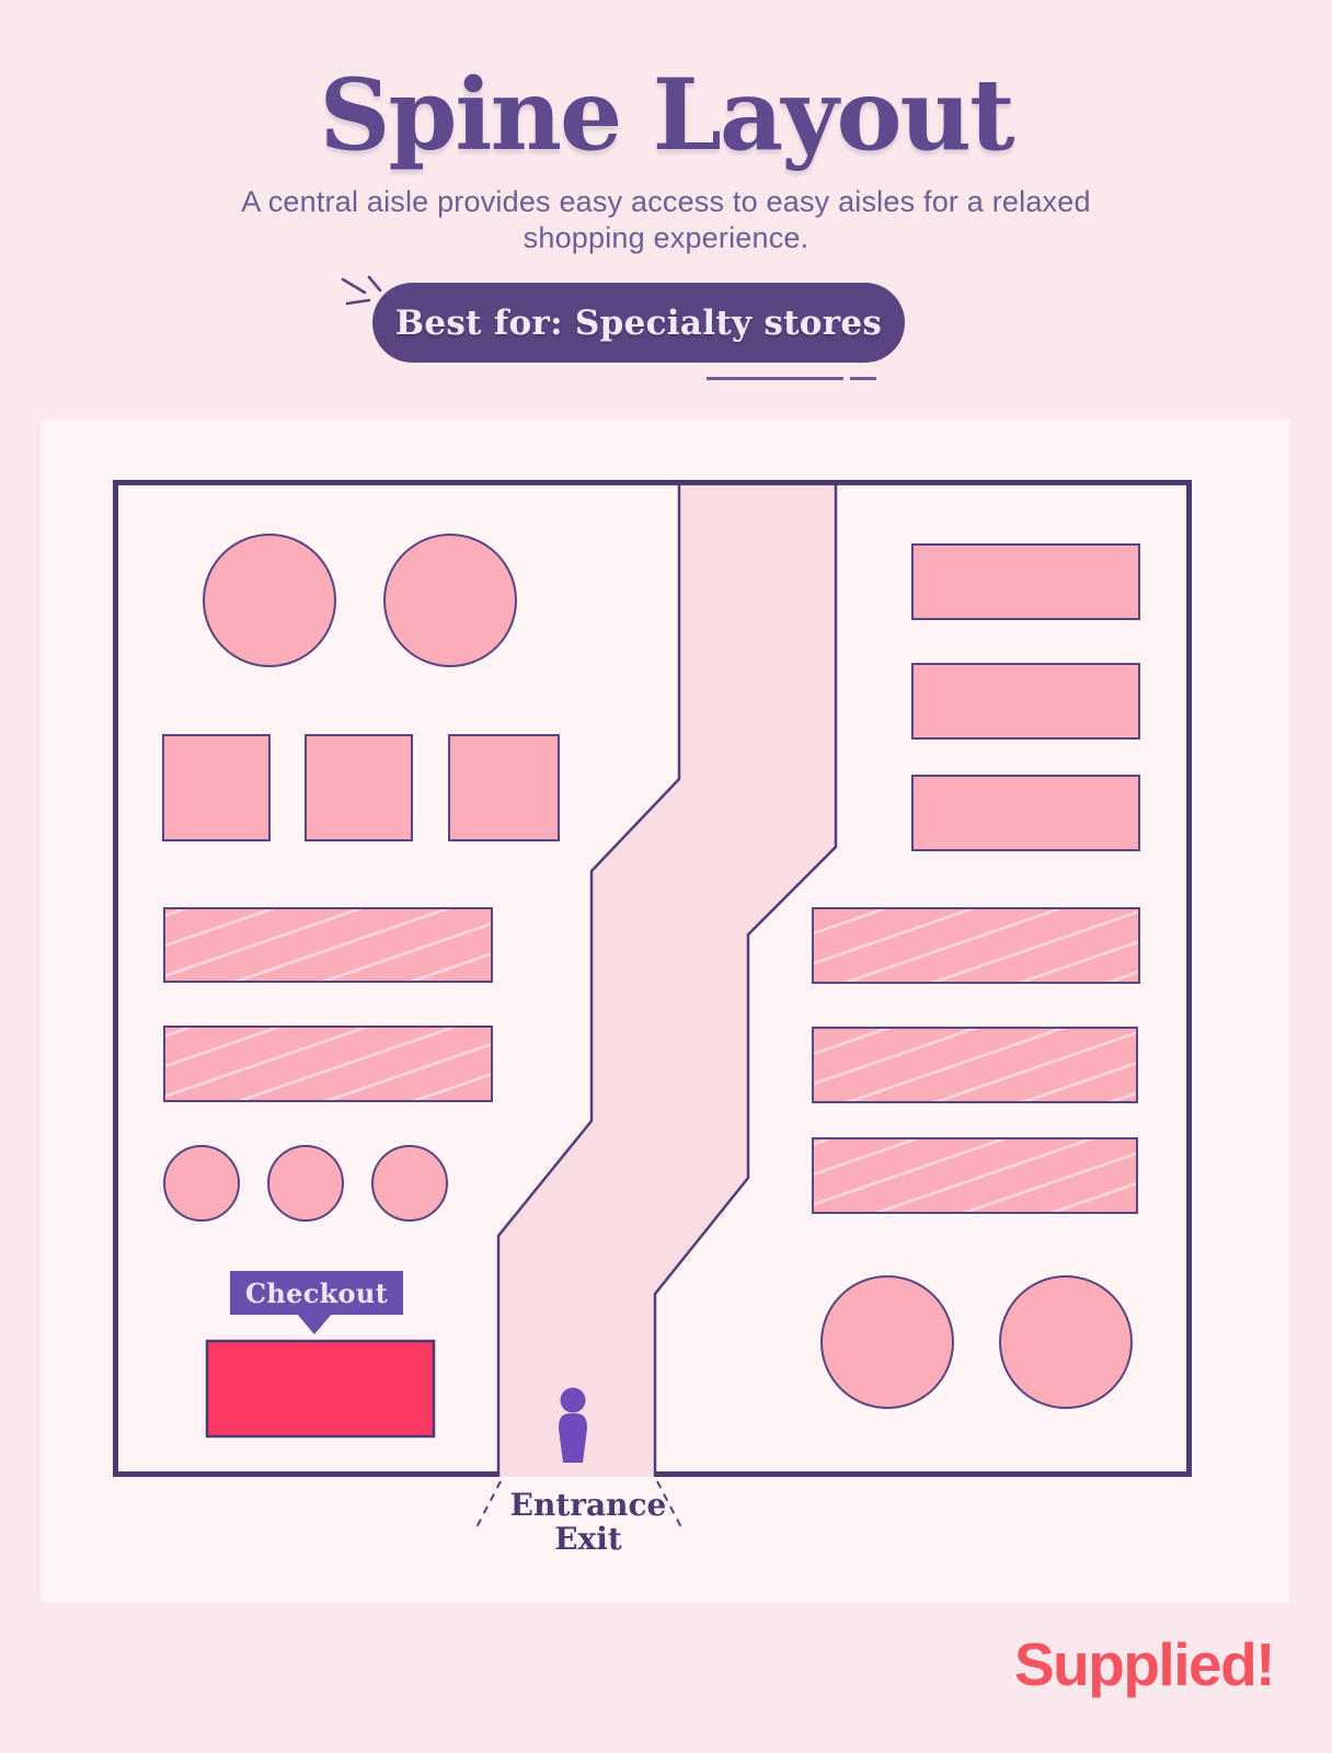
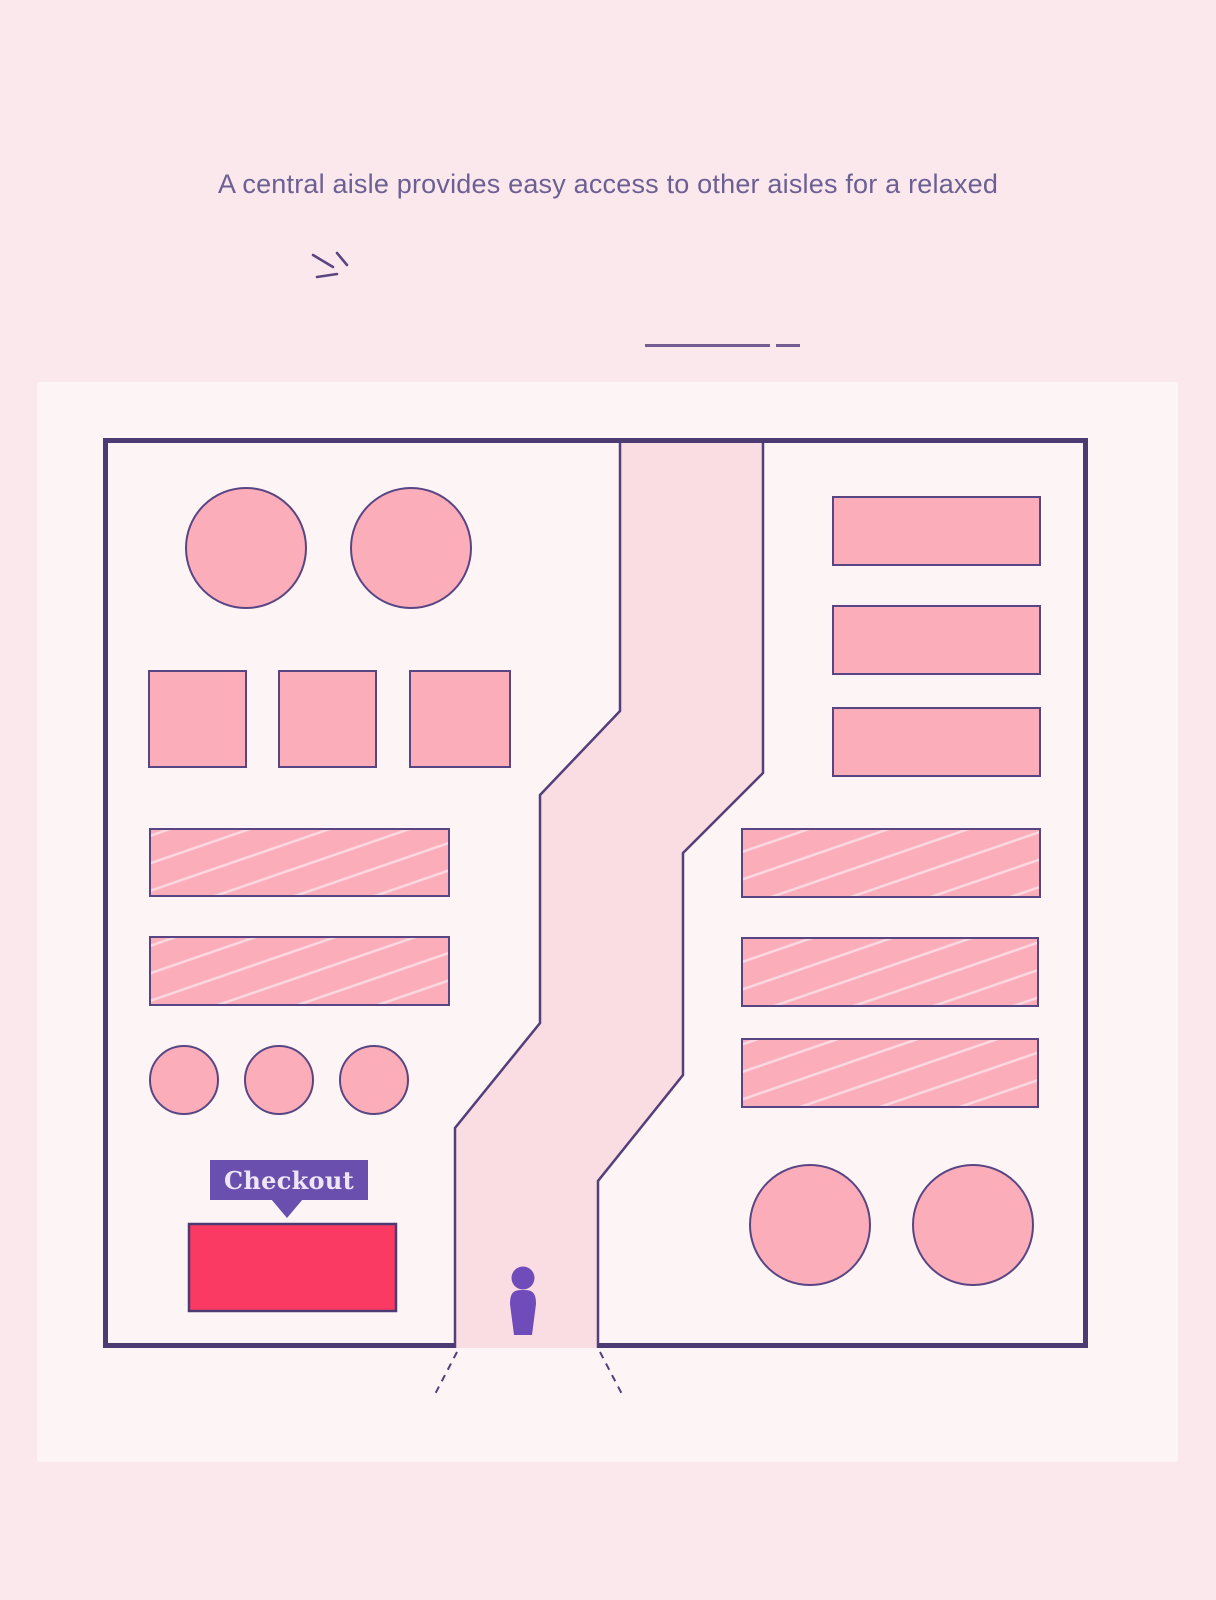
- Spine Layout
- A central aisle provides easy access to easy aisles for a relaxed
+ A central aisle provides easy access to other aisles for a relaxed
- shopping experience.
- Best for: Specialty stores
  Checkout
- Entrance
- Exit
- Supplied!
